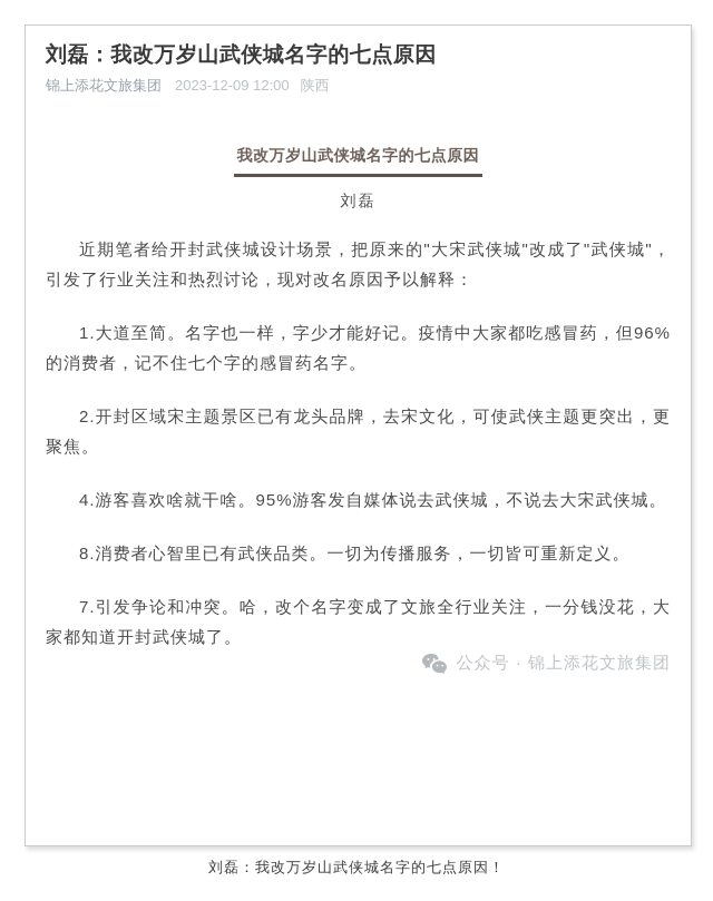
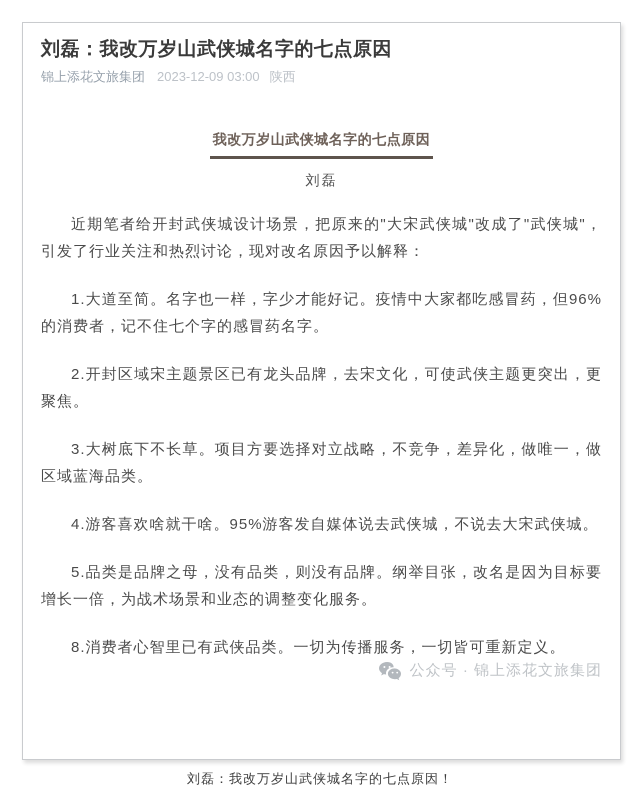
  刘磊：我改万岁山武侠城名字的七点原因
- 锦上添花文旅集团 2023-12-09 12:00 陕西
+ 锦上添花文旅集团 2023-12-09 03:00 陕西
  我改万岁山武侠城名字的七点原因
  刘磊
  近期笔者给开封武侠城设计场景，把原来的"大宋武侠城"改成了"武侠城"，引发了行业关注和热烈讨论，现对改名原因予以解释：
  1.大道至简。名字也一样，字少才能好记。疫情中大家都吃感冒药，但96%的消费者，记不住七个字的感冒药名字。
  2.开封区域宋主题景区已有龙头品牌，去宋文化，可使武侠主题更突出，更聚焦。
+ 3.大树底下不长草。项目方要选择对立战略，不竞争，差异化，做唯一，做区域蓝海品类。
  4.游客喜欢啥就干啥。95%游客发自媒体说去武侠城，不说去大宋武侠城。
+ 5.品类是品牌之母，没有品类，则没有品牌。纲举目张，改名是因为目标要增长一倍，为战术场景和业态的调整变化服务。
  8.消费者心智里已有武侠品类。一切为传播服务，一切皆可重新定义。
- 7.引发争论和冲突。哈，改个名字变成了文旅全行业关注，一分钱没花，大家都知道开封武侠城了。
  公众号 · 锦上添花文旅集团
  刘磊：我改万岁山武侠城名字的七点原因！
